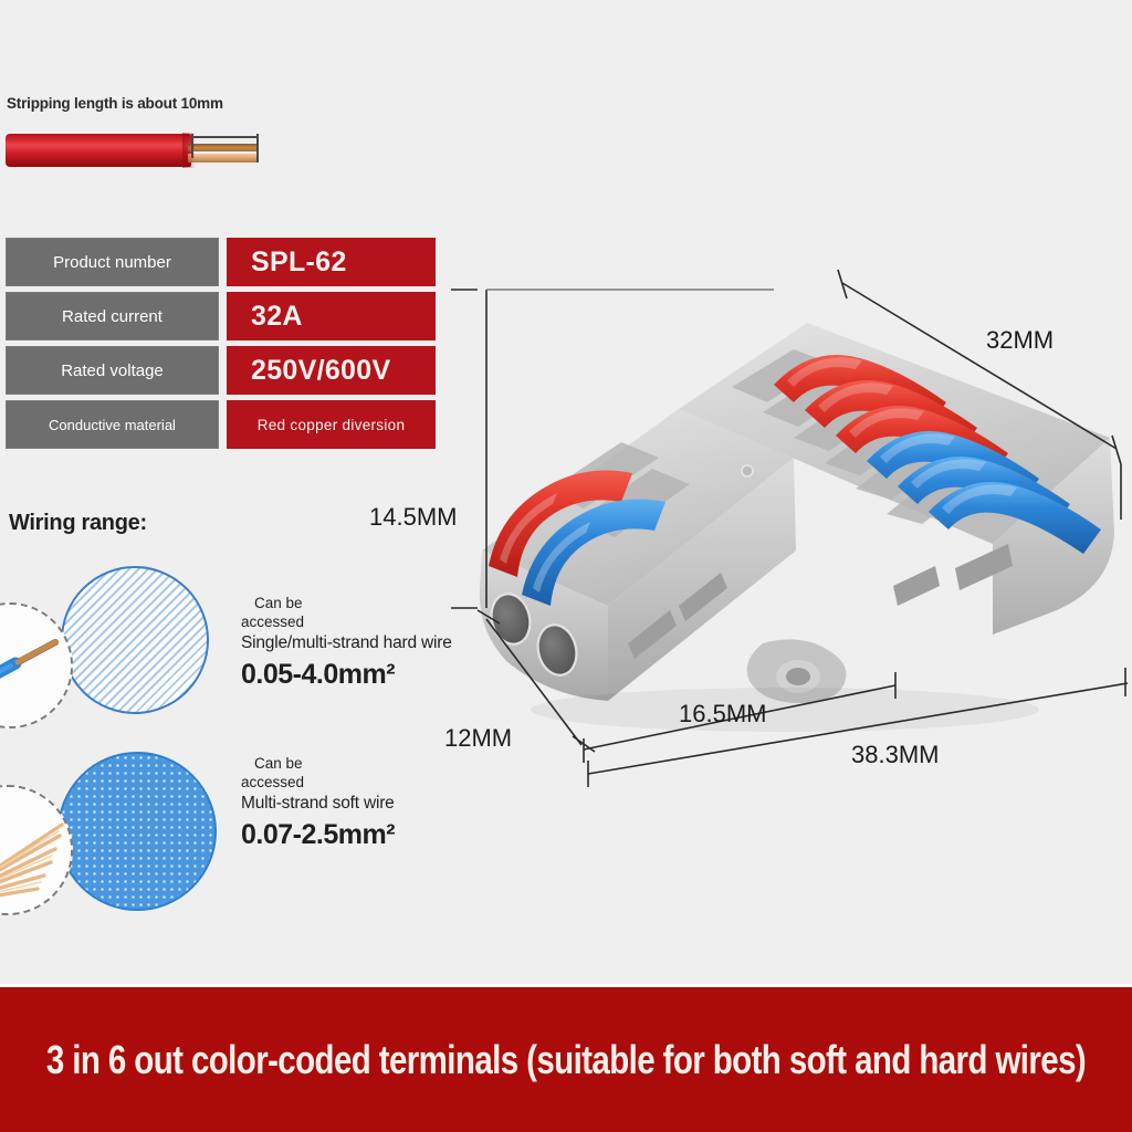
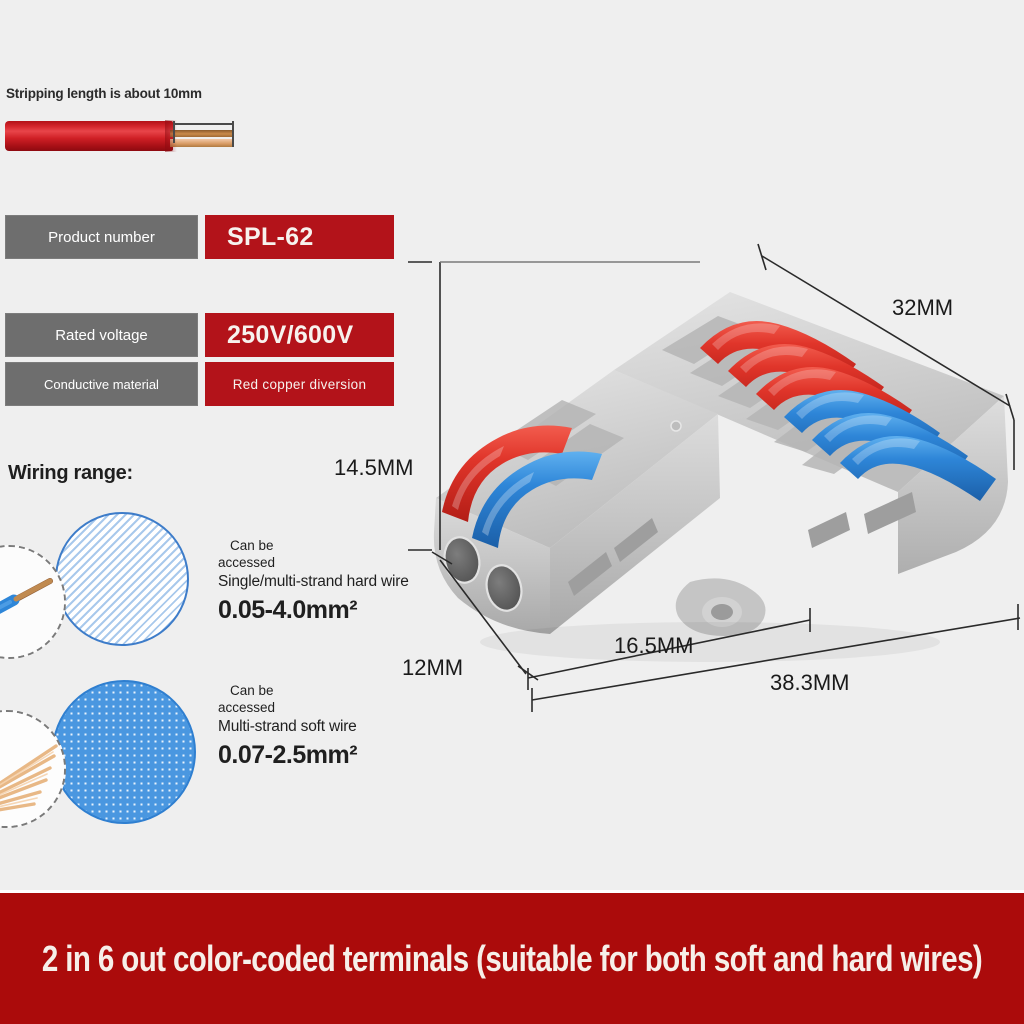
  Stripping length is about 10mm
  Product number
  SPL-62
- Rated current
- 32A
  Rated voltage
  250V/600V
  Conductive material
  Red copper diversion
  Wiring range:
  Can be
  accessed
  Single/multi-strand hard wire
  0.05-4.0mm²
  Can be
  accessed
  Multi-strand soft wire
  0.07-2.5mm²
  32MM
  14.5MM
  12MM
  16.5MM
  38.3MM
- 3 in 6 out color-coded terminals (suitable for both soft and hard wires)
+ 2 in 6 out color-coded terminals (suitable for both soft and hard wires)
